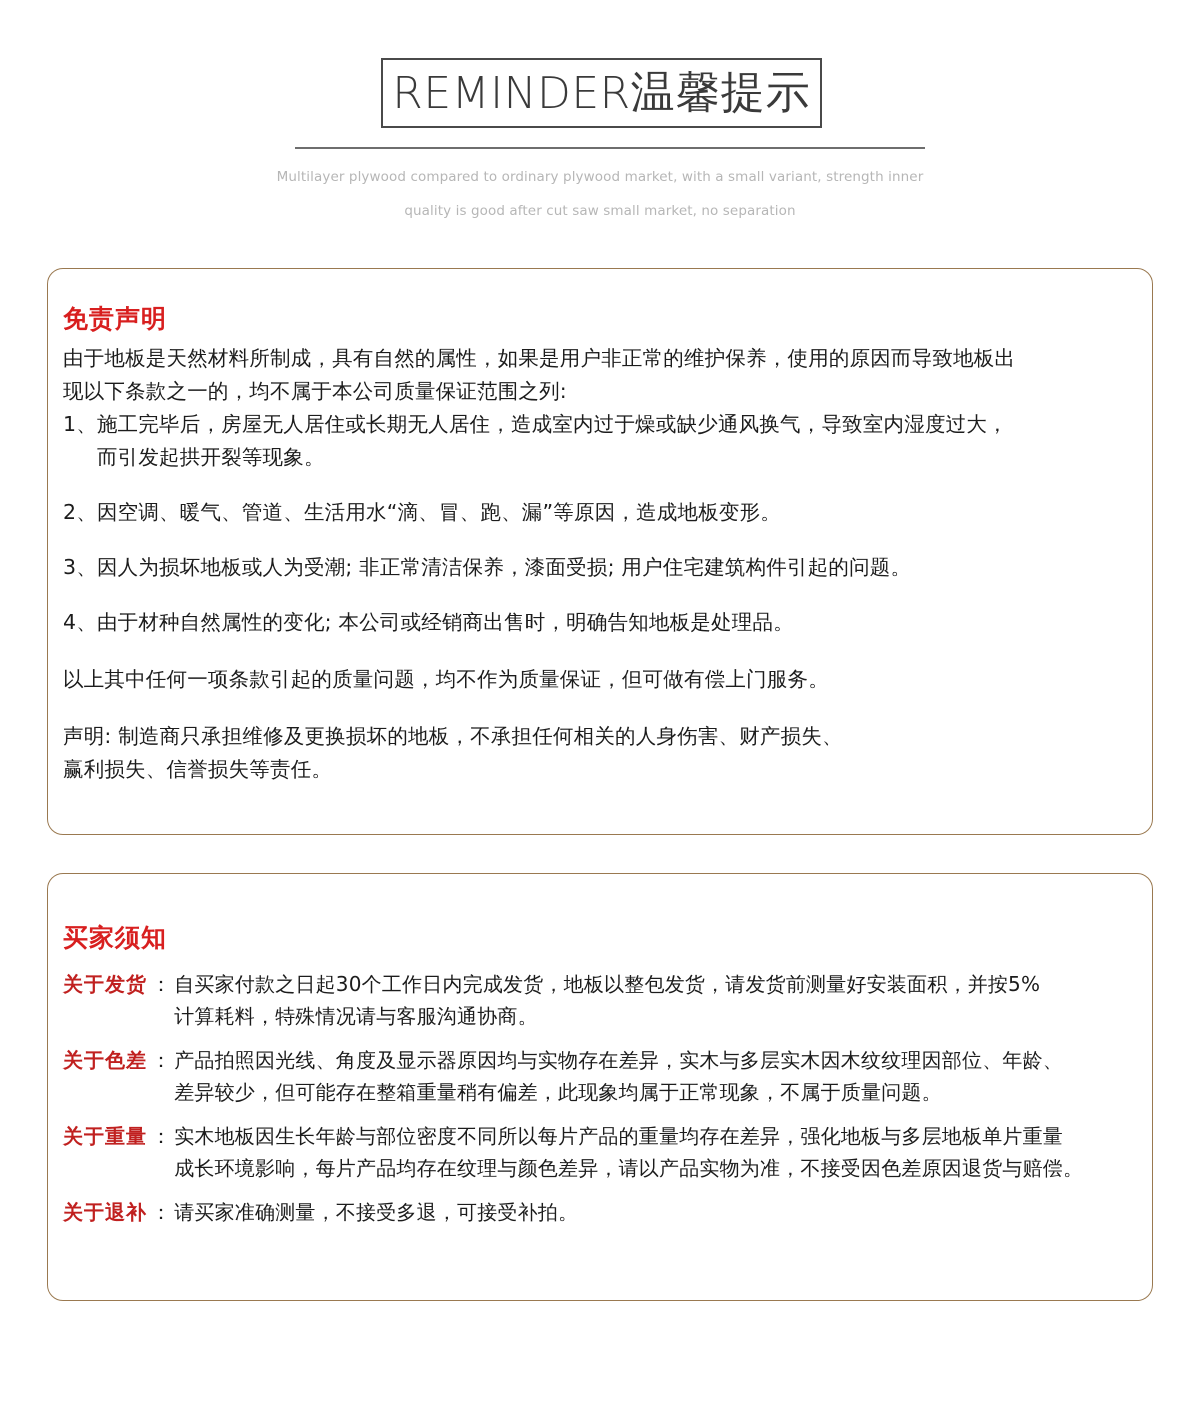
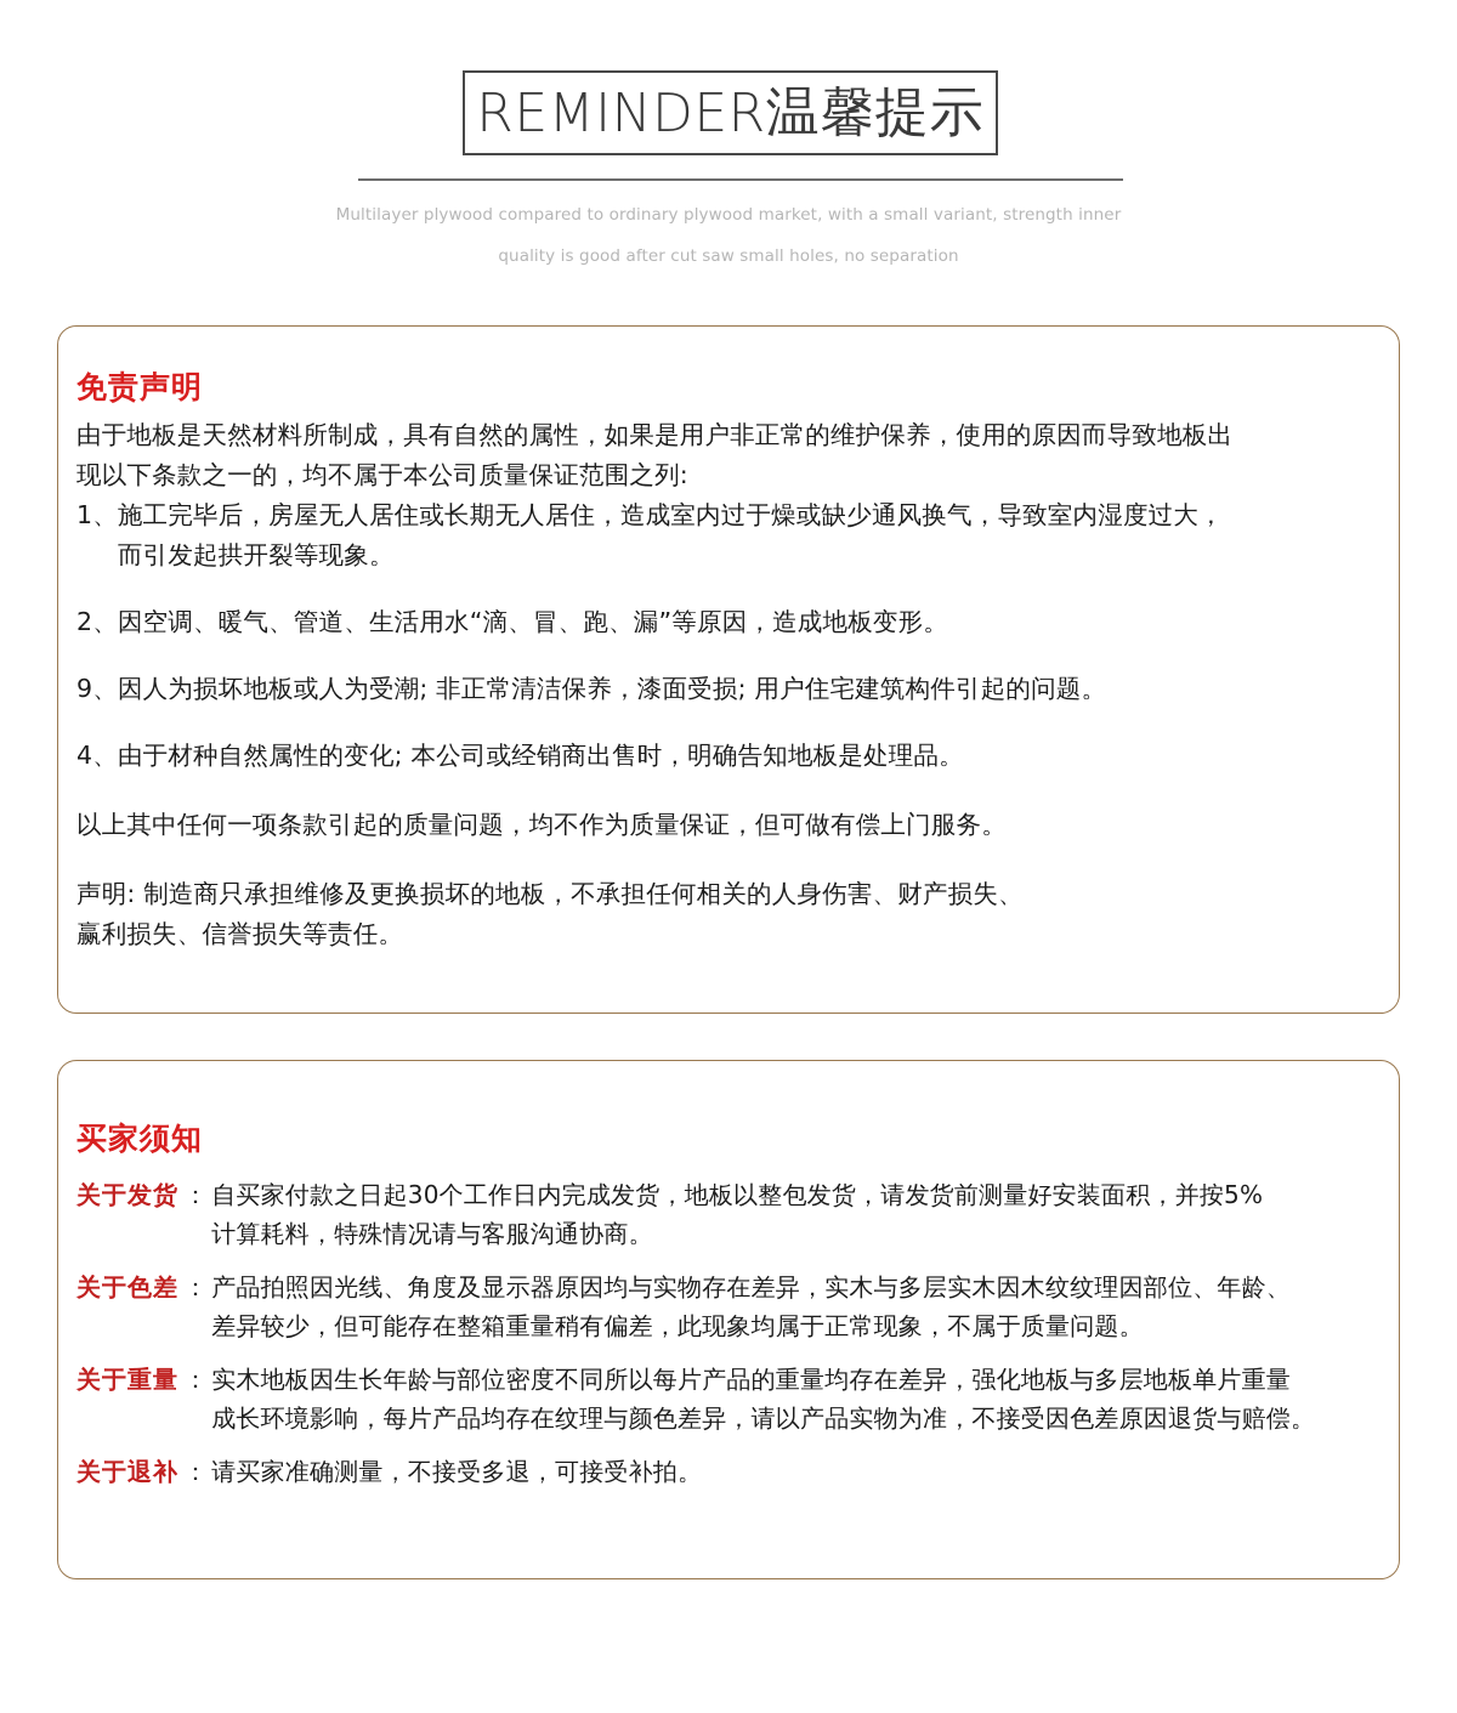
  REMINDER
  温馨提示
  Multilayer plywood compared to ordinary plywood market, with a small variant, strength inner
- quality is good after cut saw small market, no separation
+ quality is good after cut saw small holes, no separation
  免责声明
  由于地板是天然材料所制成，具有自然的属性，如果是用户非正常的维护保养，使用的原因而导致地板出
  现以下条款之一的，均不属于本公司质量保证范围之列:
  1、
  施工完毕后，房屋无人居住或长期无人居住，造成室内过于燥或缺少通风换气，导致室内湿度过大，
  而引发起拱开裂等现象。
  2、
  因空调、暖气、管道、生活用水“滴、冒、跑、漏”等原因，造成地板变形。
- 3、
+ 9、
  因人为损坏地板或人为受潮; 非正常清洁保养，漆面受损; 用户住宅建筑构件引起的问题。
  4、
  由于材种自然属性的变化; 本公司或经销商出售时，明确告知地板是处理品。
  以上其中任何一项条款引起的质量问题，均不作为质量保证，但可做有偿上门服务。
  声明: 制造商只承担维修及更换损坏的地板，不承担任何相关的人身伤害、财产损失、
  赢利损失、信誉损失等责任。
  买家须知
  关于发货
  ：
  自买家付款之日起30个工作日内完成发货，地板以整包发货，请发货前测量好安装面积，并按5%
  计算耗料，特殊情况请与客服沟通协商。
  关于色差
  ：
  产品拍照因光线、角度及显示器原因均与实物存在差异，实木与多层实木因木纹纹理因部位、年龄、
  差异较少，但可能存在整箱重量稍有偏差，此现象均属于正常现象，不属于质量问题。
  关于重量
  ：
  实木地板因生长年龄与部位密度不同所以每片产品的重量均存在差异，强化地板与多层地板单片重量
  成长环境影响，每片产品均存在纹理与颜色差异，请以产品实物为准，不接受因色差原因退货与赔偿。
  关于退补
  ：
  请买家准确测量，不接受多退，可接受补拍。
